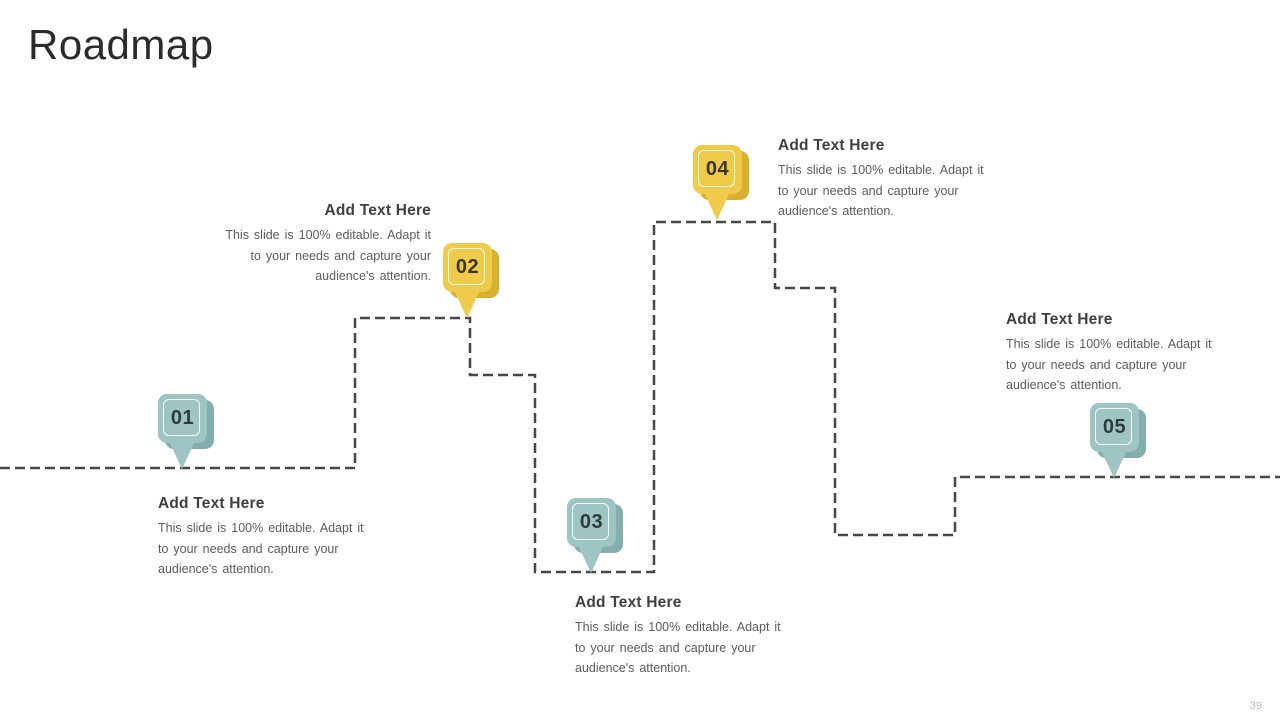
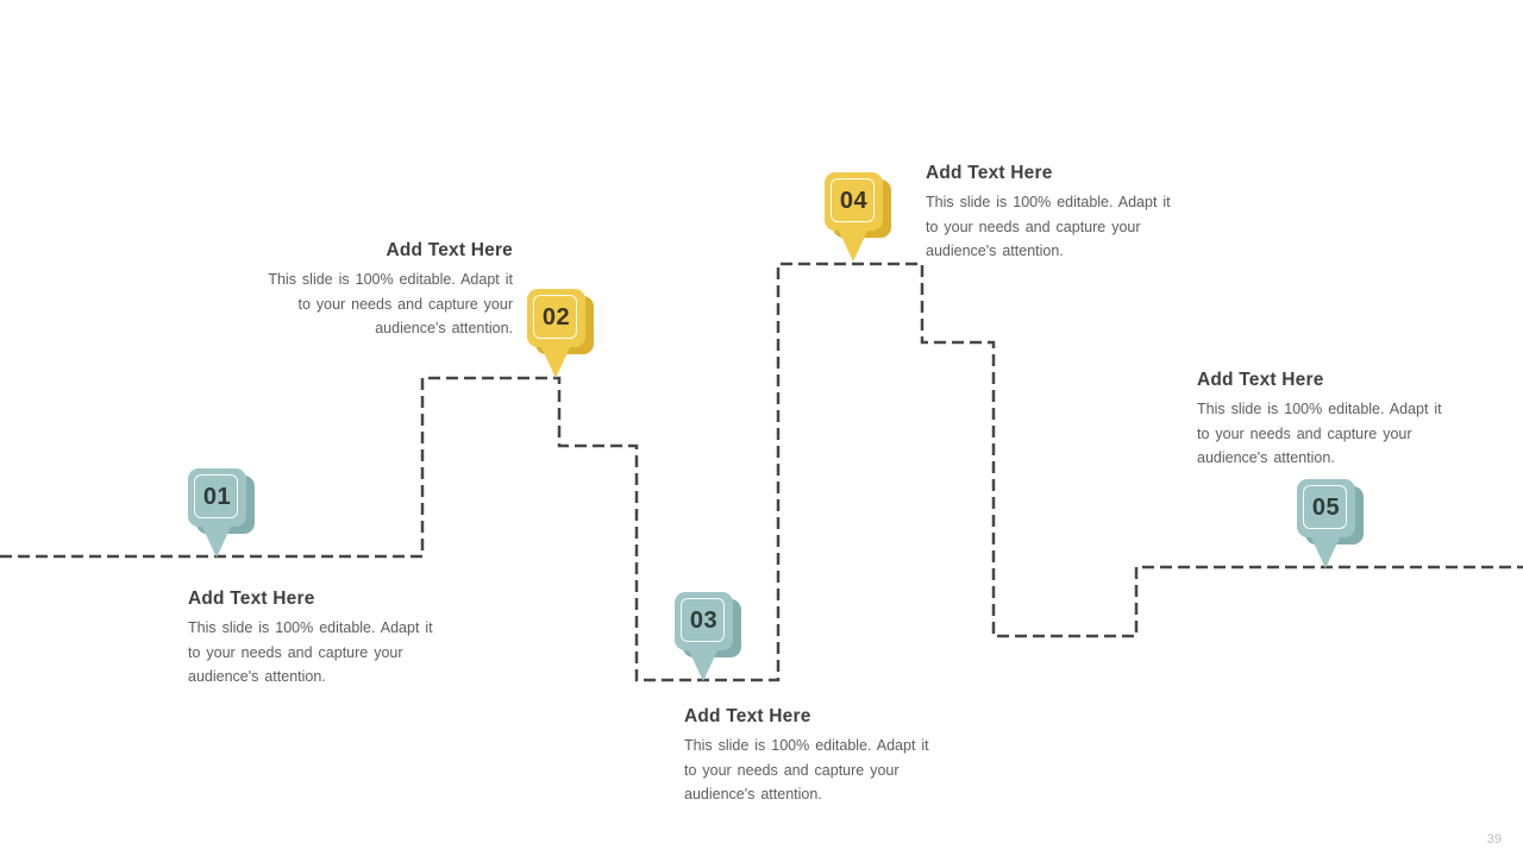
- Roadmap
  01
  02
  03
  04
  05
  Add Text Here
  This slide is 100% editable. Adapt it to your needs and capture your audience's attention.
  Add Text Here
  This slide is 100% editable. Adapt it to your needs and capture your audience's attention.
  Add Text Here
  This slide is 100% editable. Adapt it to your needs and capture your audience's attention.
  Add Text Here
  This slide is 100% editable. Adapt it to your needs and capture your audience's attention.
  Add Text Here
  This slide is 100% editable. Adapt it to your needs and capture your audience's attention.
  39
